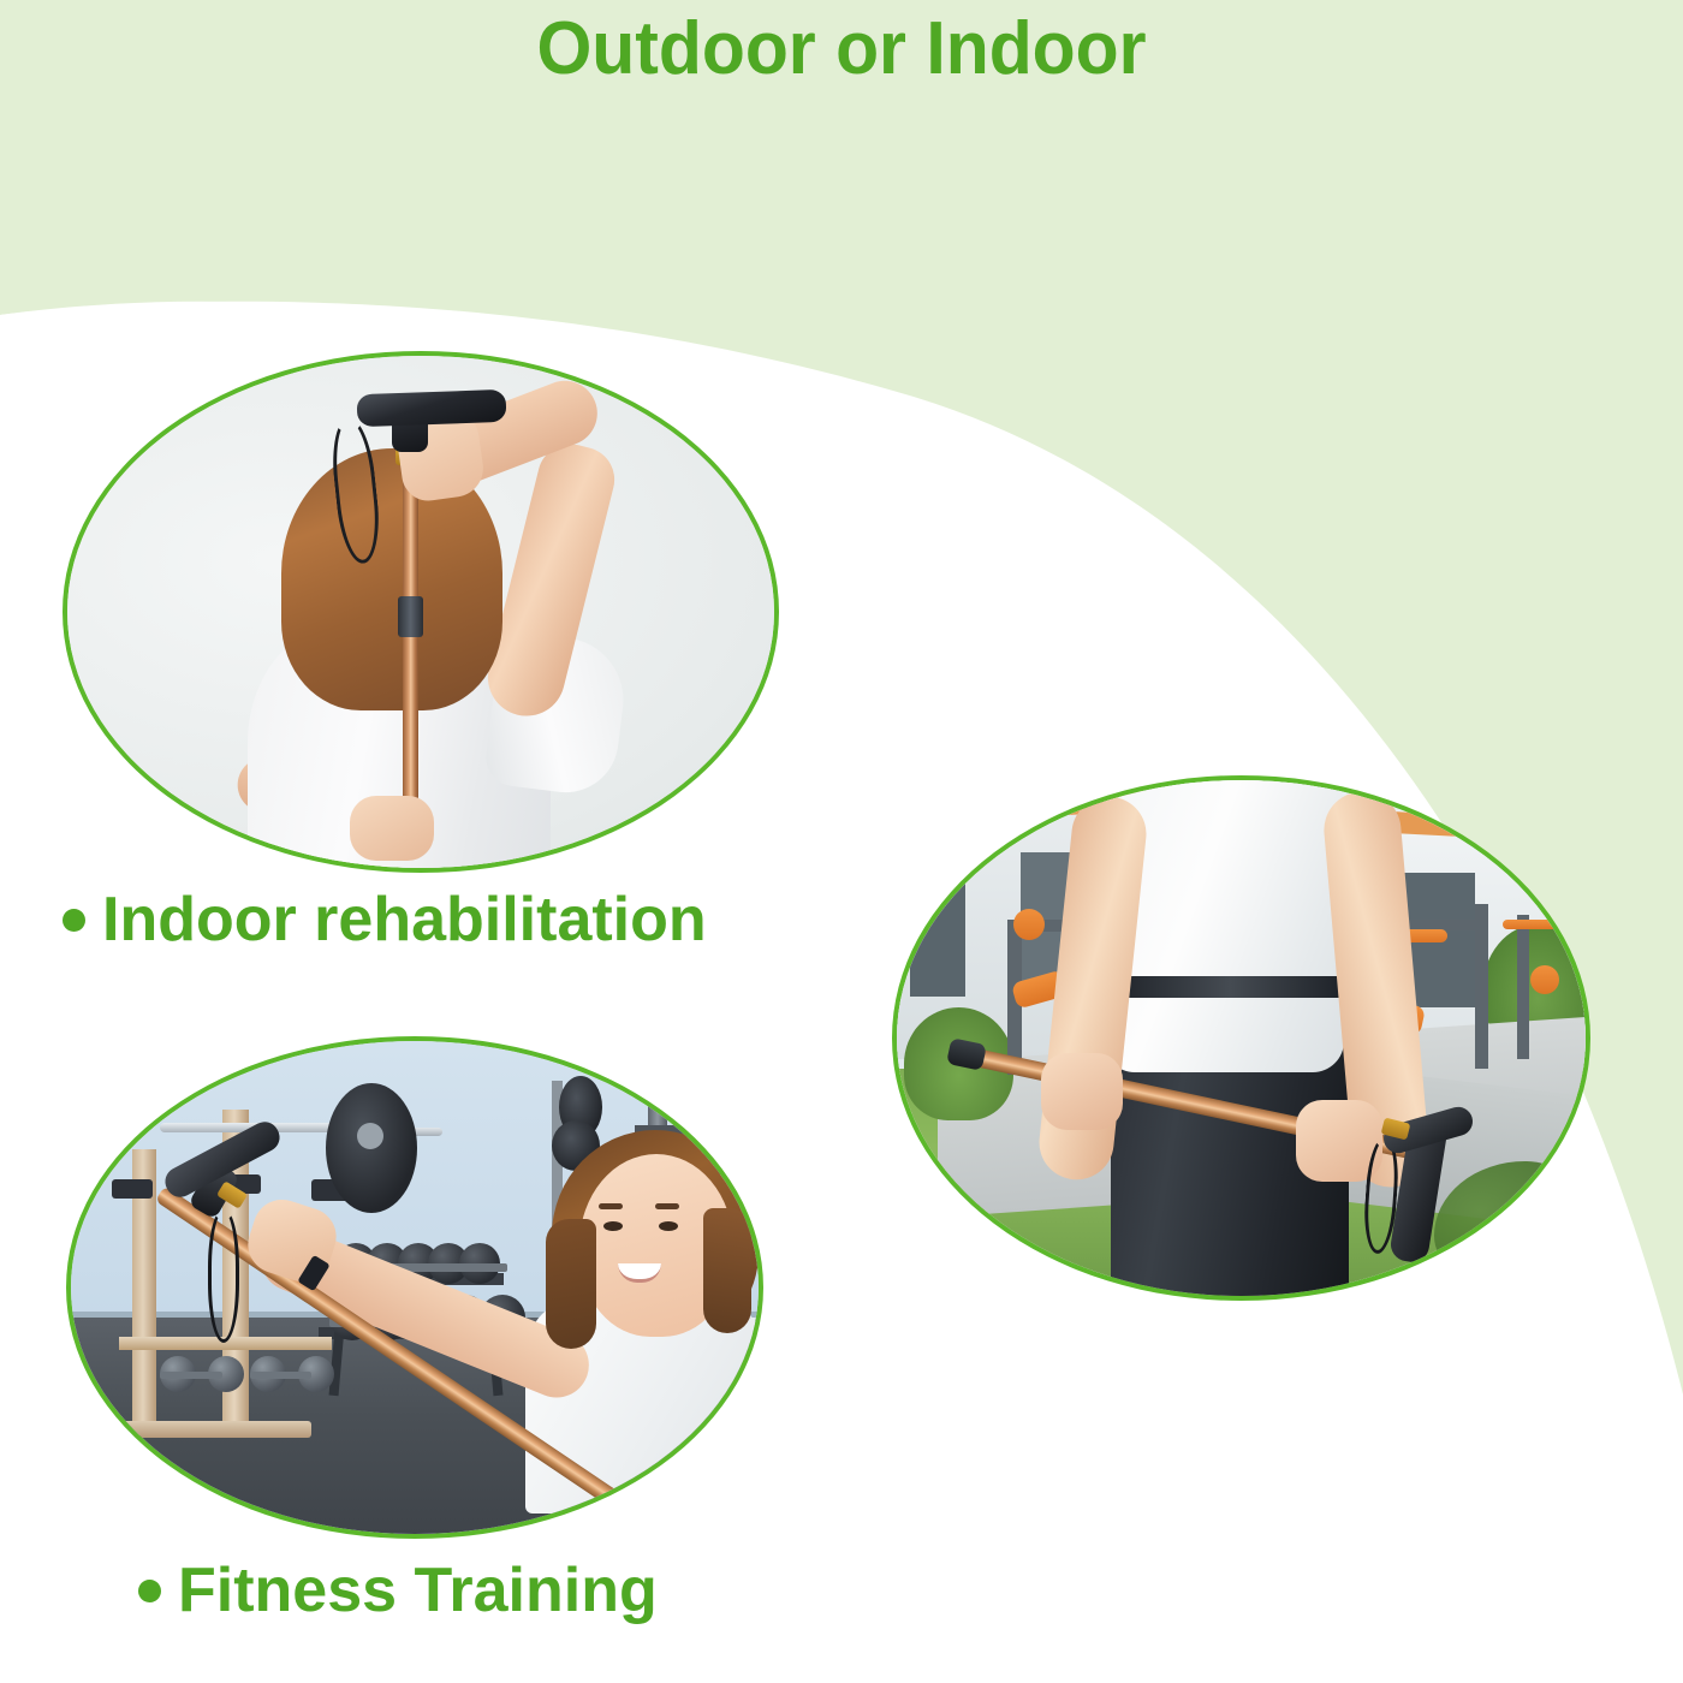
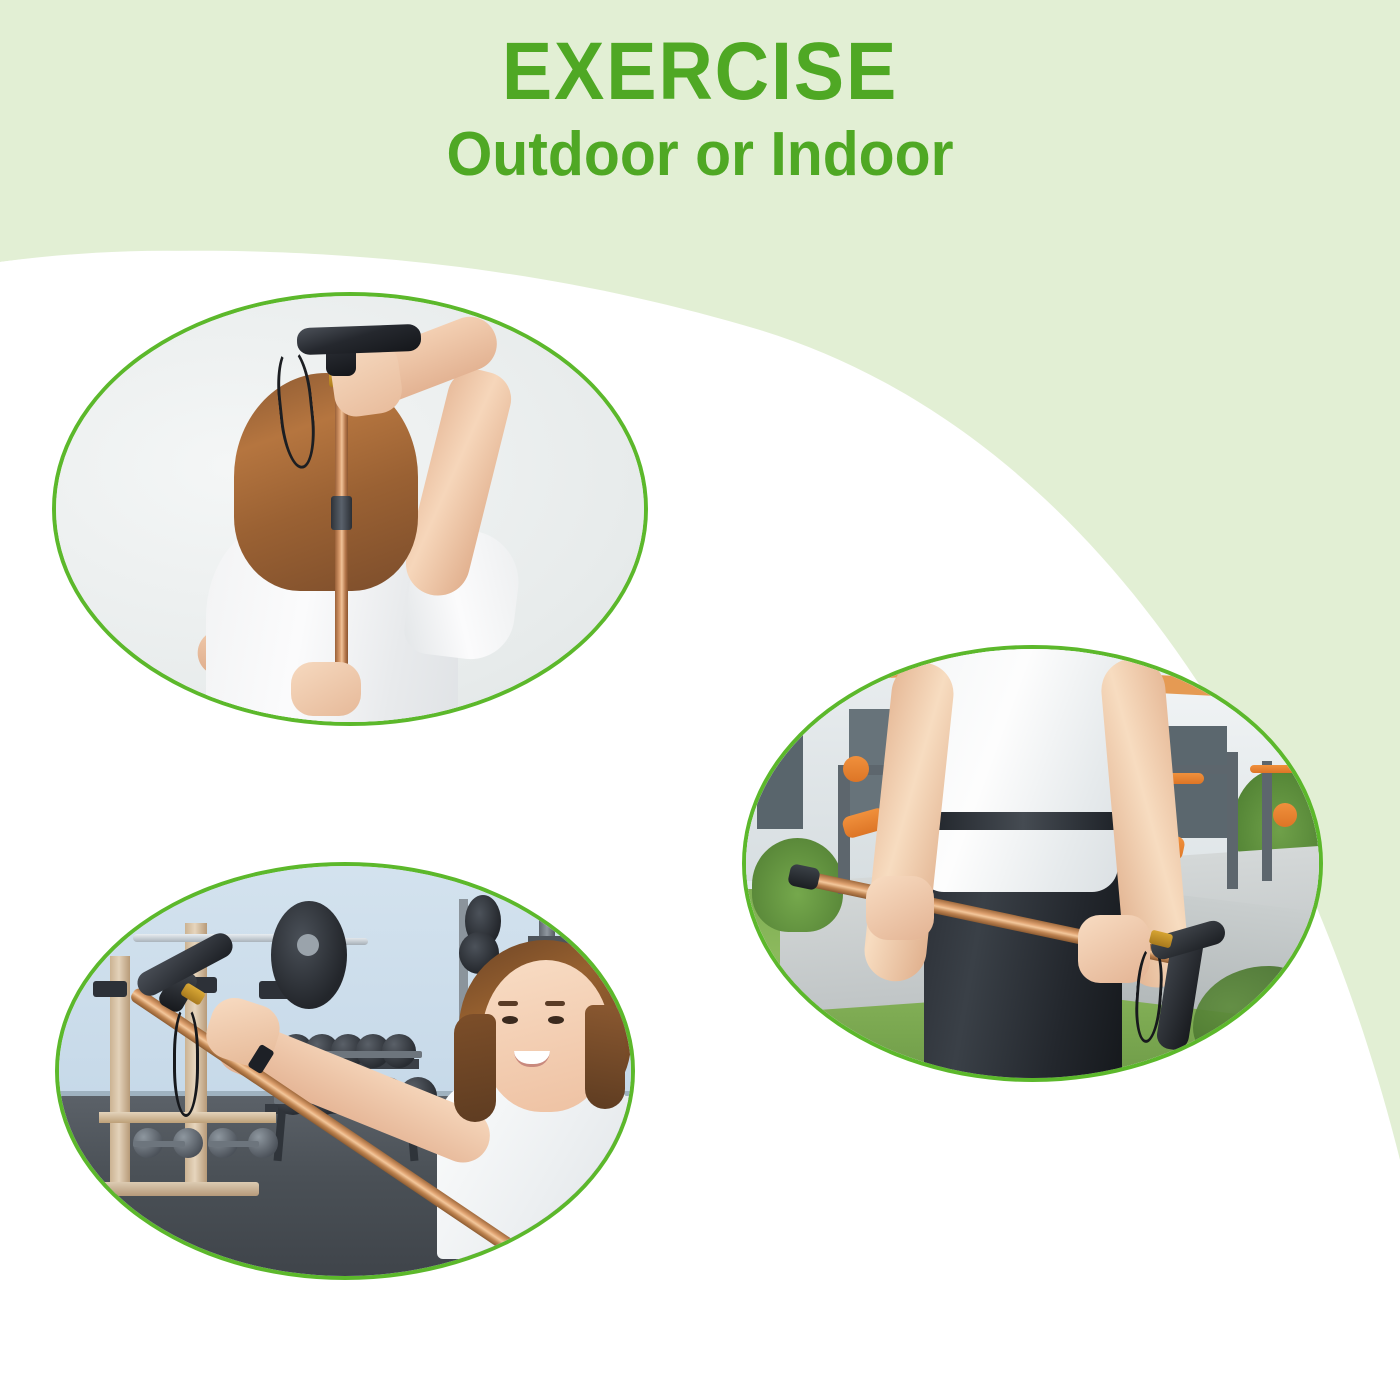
+ EXERCISE
  Outdoor or Indoor
- Indoor rehabilitation
- Fitness Training
